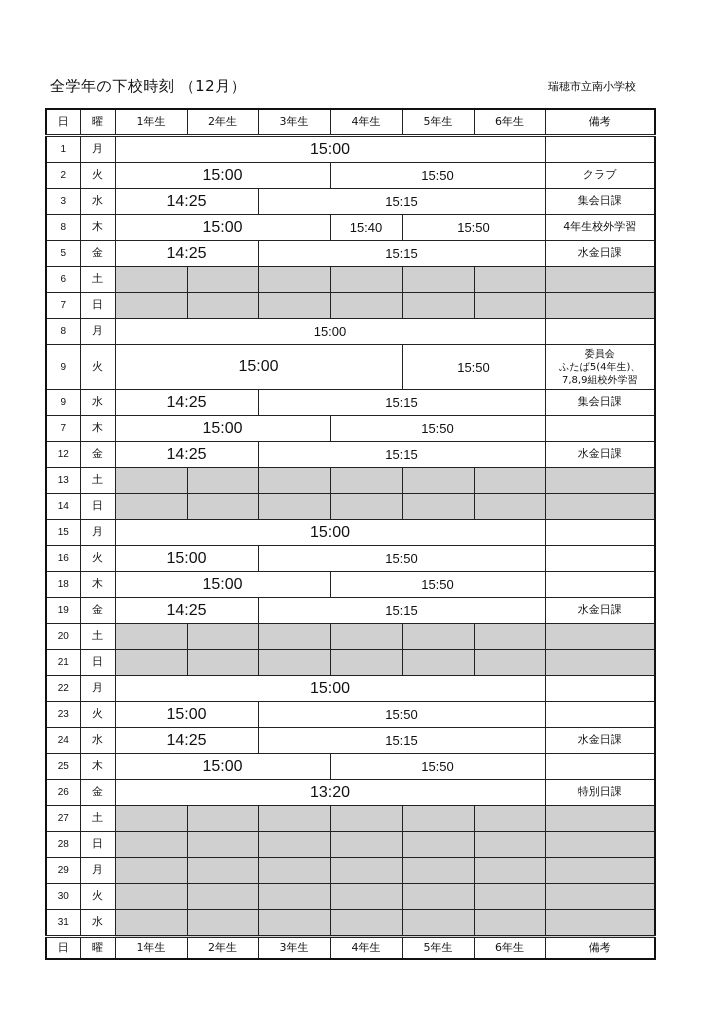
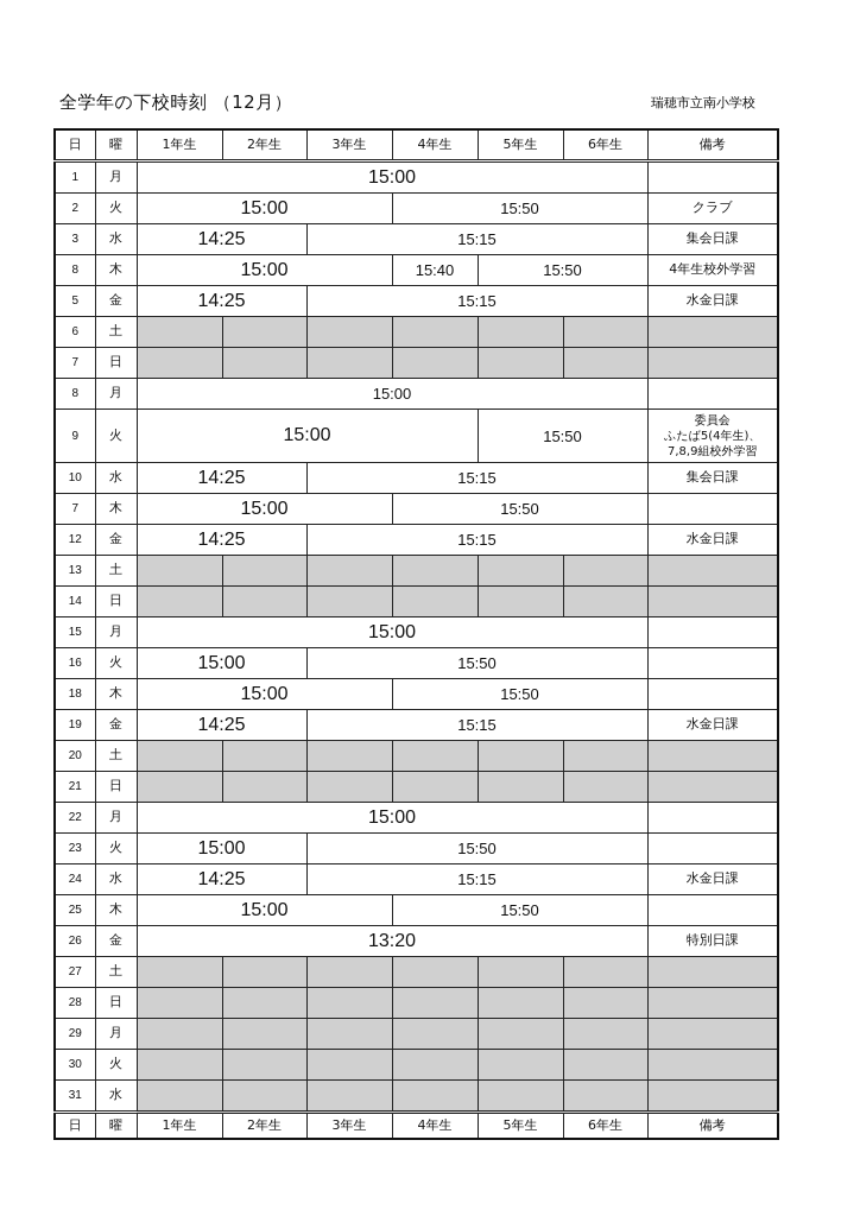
  全学年の下校時刻 （12月）
  瑞穂市立南小学校
  日	曜	1年生	2年生	3年生	4年生	5年生	6年生	備考
  1	月	15:00
  2	火	15:00	15:50	クラブ
  3	水	14:25	15:15	集会日課
  8	木	15:00	15:40	15:50	4年生校外学習
  5	金	14:25	15:15	水金日課
  6	土
  7	日
  8	月	15:00
  9	火	15:00	15:50	委員会ふたば5(4年生)、7,8,9組校外学習
- 9	水	14:25	15:15	集会日課
+ 10	水	14:25	15:15	集会日課
  7	木	15:00	15:50
  12	金	14:25	15:15	水金日課
  13	土
  14	日
  15	月	15:00
  16	火	15:00	15:50
  18	木	15:00	15:50
  19	金	14:25	15:15	水金日課
  20	土
  21	日
  22	月	15:00
  23	火	15:00	15:50
  24	水	14:25	15:15	水金日課
  25	木	15:00	15:50
  26	金	13:20	特別日課
  27	土
  28	日
  29	月
  30	火
  31	水
  日	曜	1年生	2年生	3年生	4年生	5年生	6年生	備考
